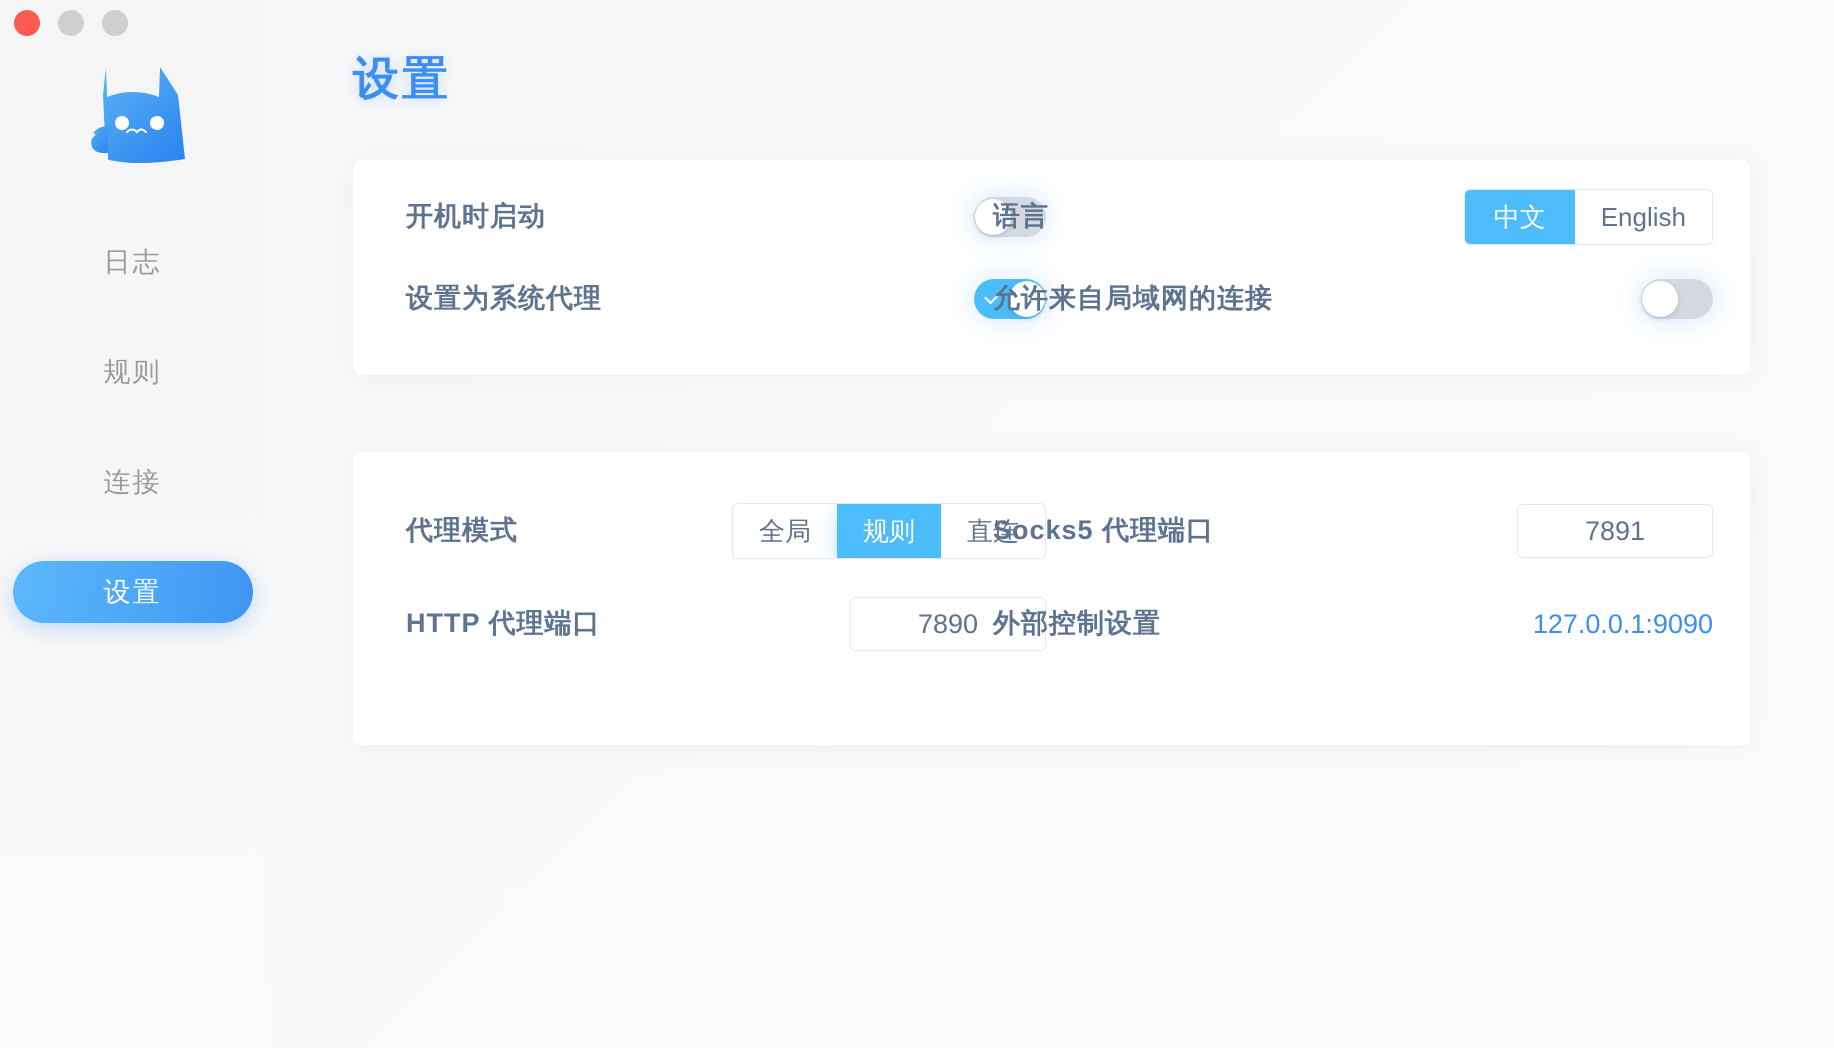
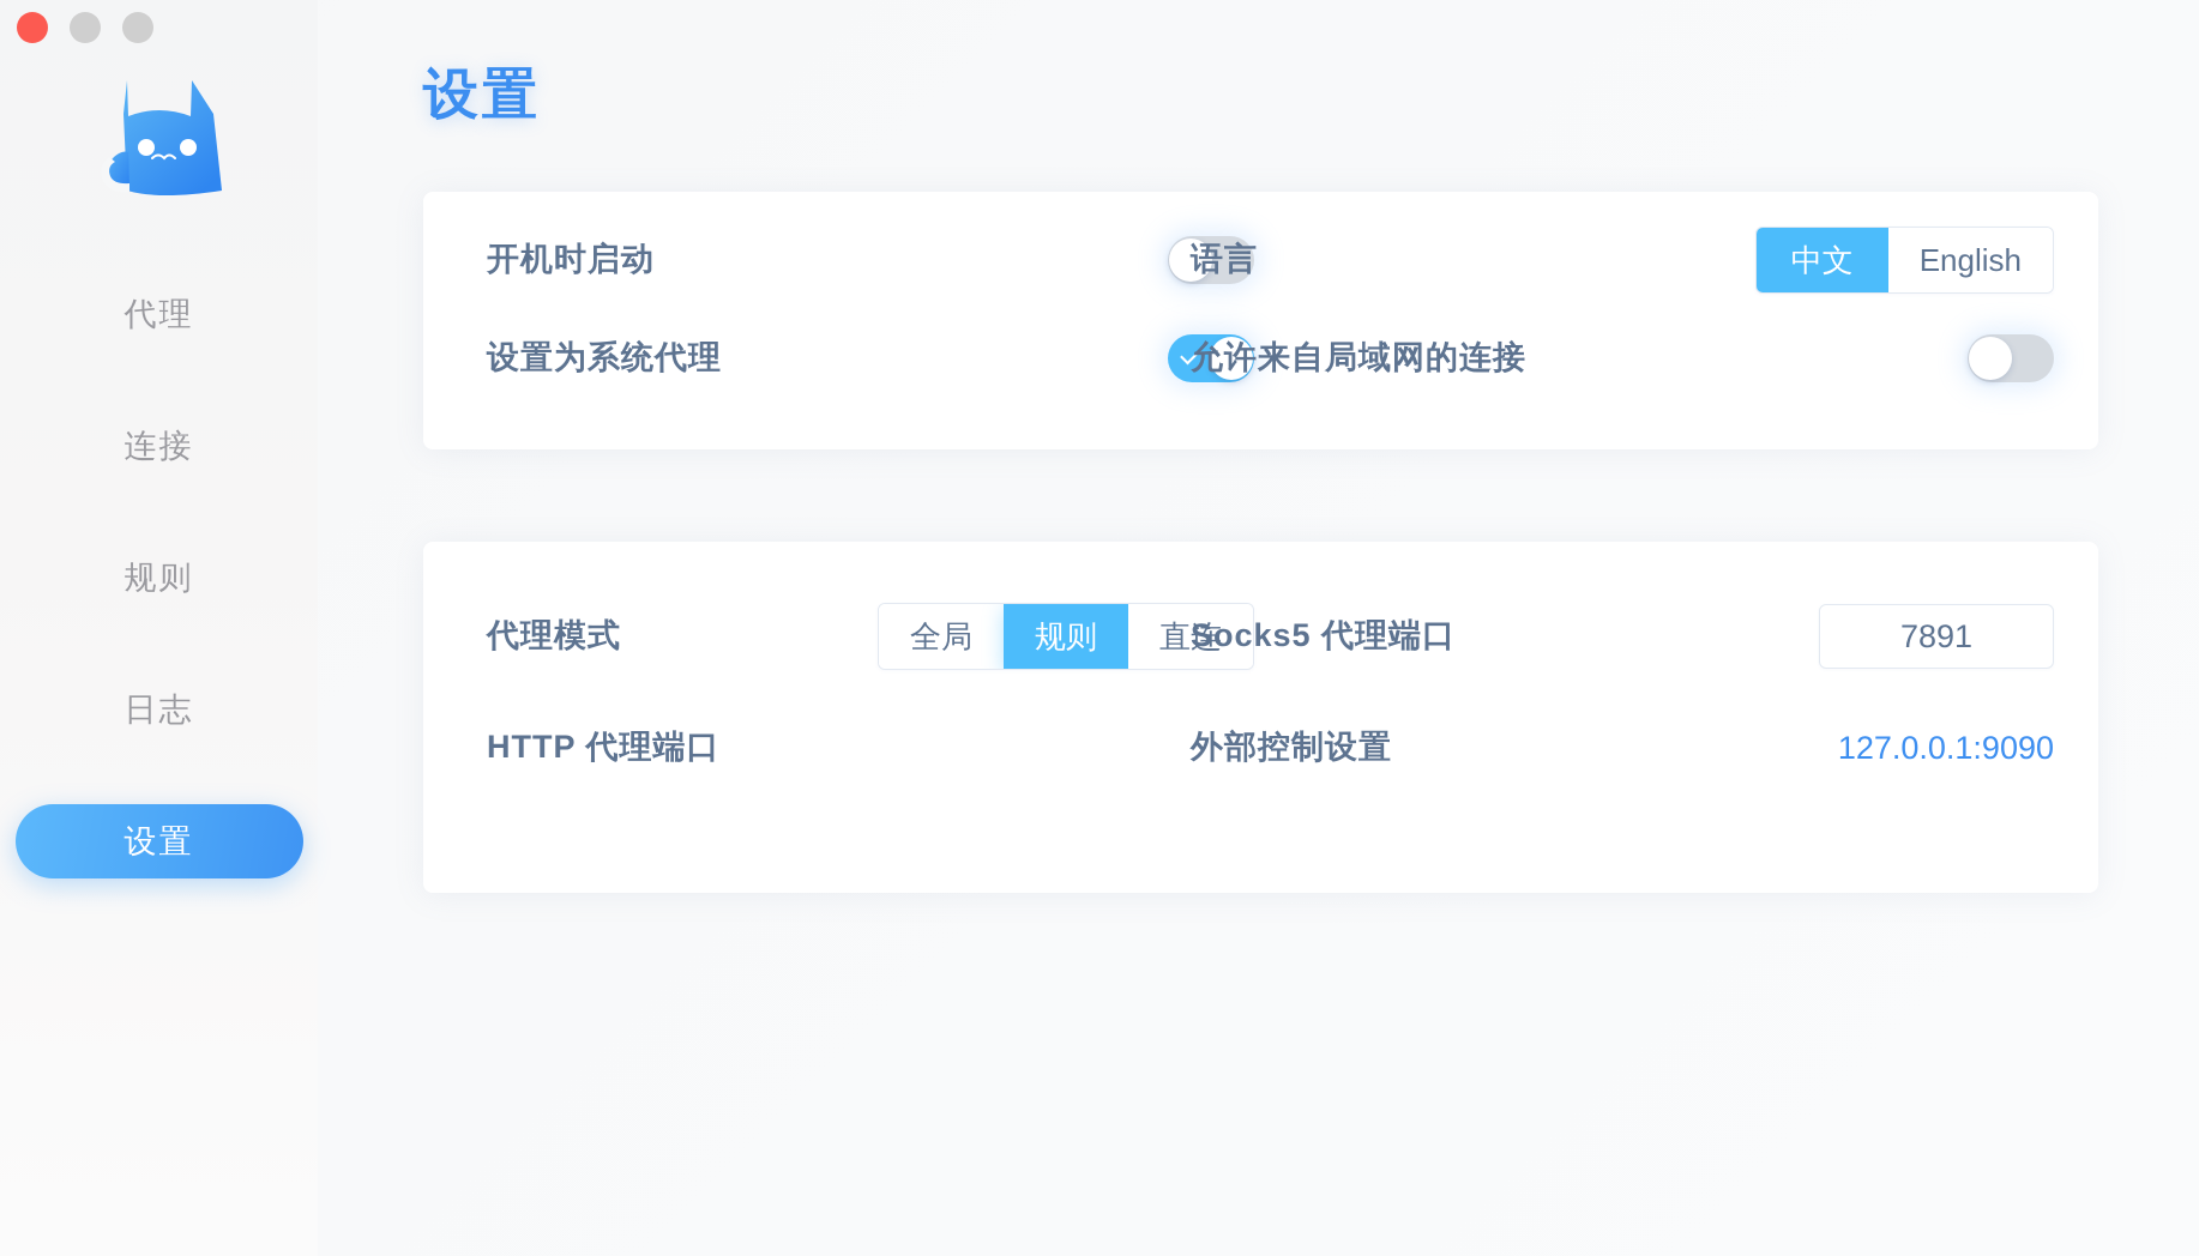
+ 代理
- 日志
+ 连接
  规则
- 连接
+ 日志
  设置
  设置
  开机时启动
  设置为系统代理
  语言
  中文
  English
  允许来自局域网的连接
  代理模式
  全局
  规则
  直连
  HTTP 代理端口
- 7890
  Socks5 代理端口
  7891
  外部控制设置
  127.0.0.1:9090
